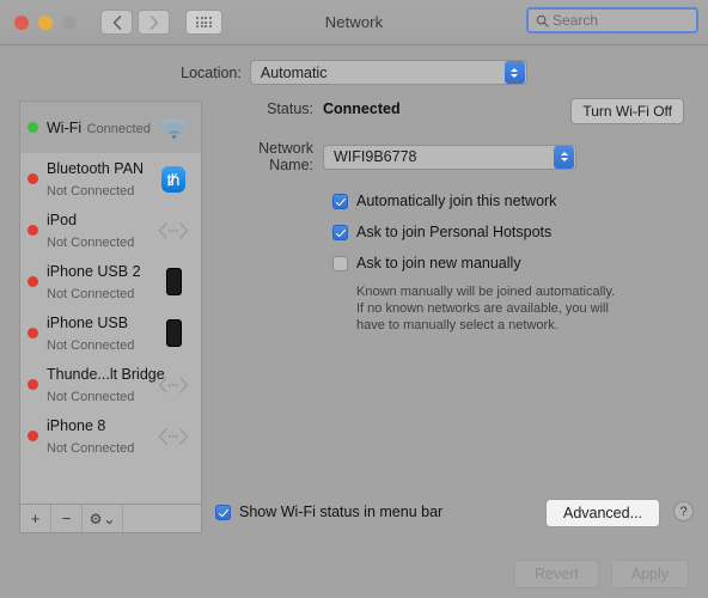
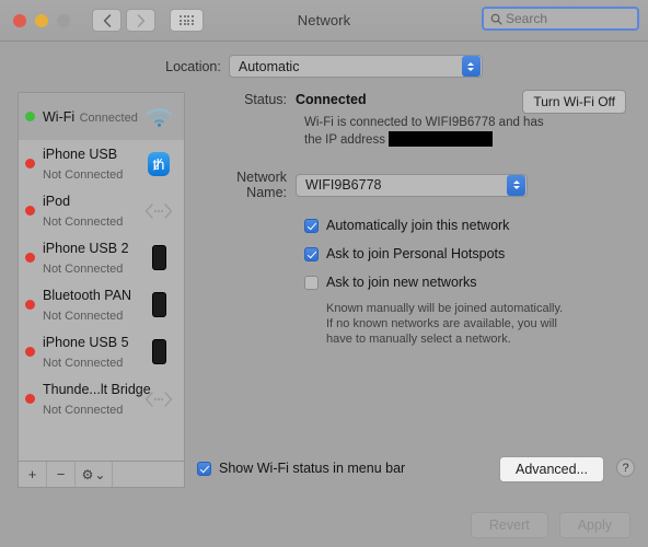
  Network
  Search
  Location:
  Automatic
  Wi-Fi Connected
- Bluetooth PAN Not Connected
+ iPhone USB Not Connected
  ᵺ
  iPod Not Connected
  iPhone USB 2 Not Connected
- iPhone USB Not Connected
+ Bluetooth PAN Not Connected
+ iPhone USB 5 Not Connected
  Thunde...lt Bridge Not Connected
- iPhone 8 Not Connected
  +
  −
  ⚙
  ⌄
  Status:
  Connected
  Turn Wi-Fi Off
+ Wi-Fi is connected to WIFI9B6778 and has the IP address
  Network Name:
  WIFI9B6778
  Automatically join this network
  Ask to join Personal Hotspots
- Ask to join new manually
+ Ask to join new networks
  Known manually will be joined automatically. If no known networks are available, you will have to manually select a network.
  Show Wi-Fi status in menu bar
  Advanced...
  ?
  Revert
  Apply
